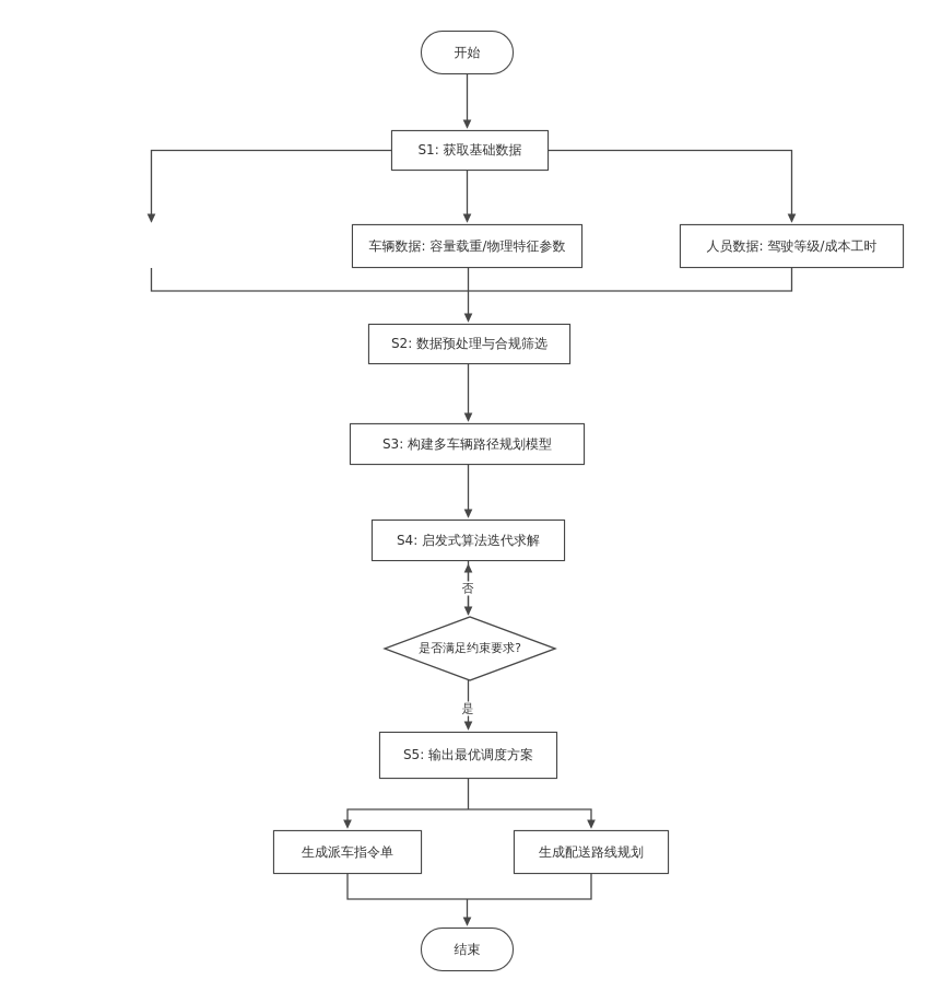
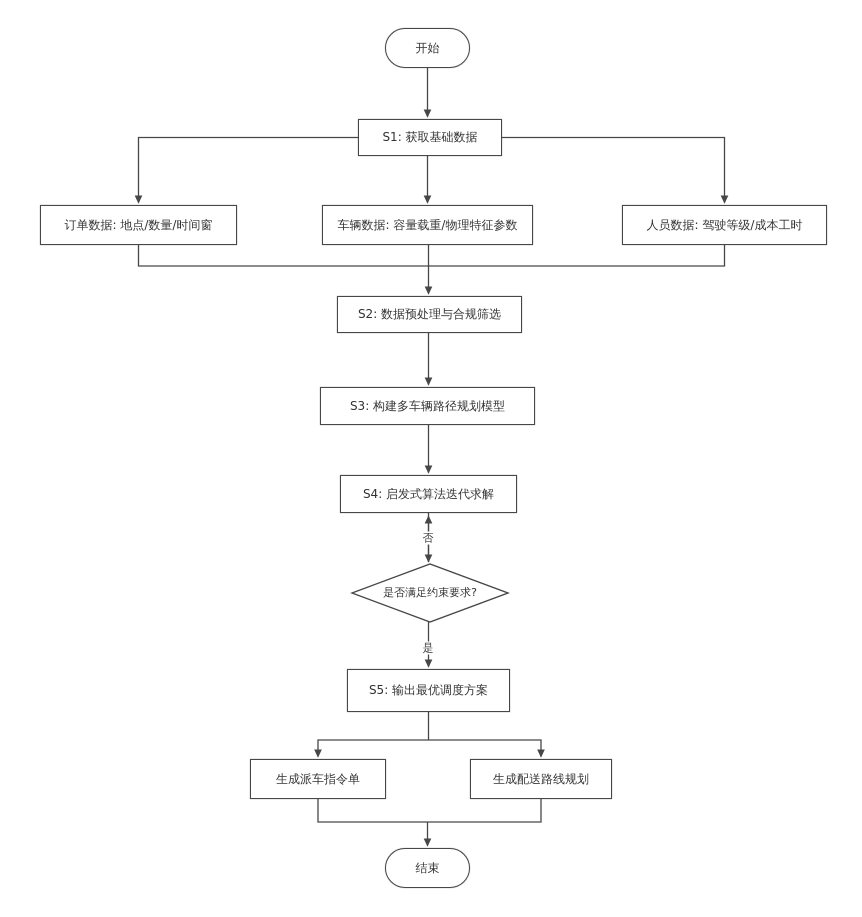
  开始
  S1: 获取基础数据
+ 订单数据: 地点/数量/时间窗
  车辆数据: 容量载重/物理特征参数
  人员数据: 驾驶等级/成本工时
  S2: 数据预处理与合规筛选
  S3: 构建多车辆路径规划模型
  S4: 启发式算法迭代求解
  是否满足约束要求?
  S5: 输出最优调度方案
  生成派车指令单
  生成配送路线规划
  结束
  否
  是
